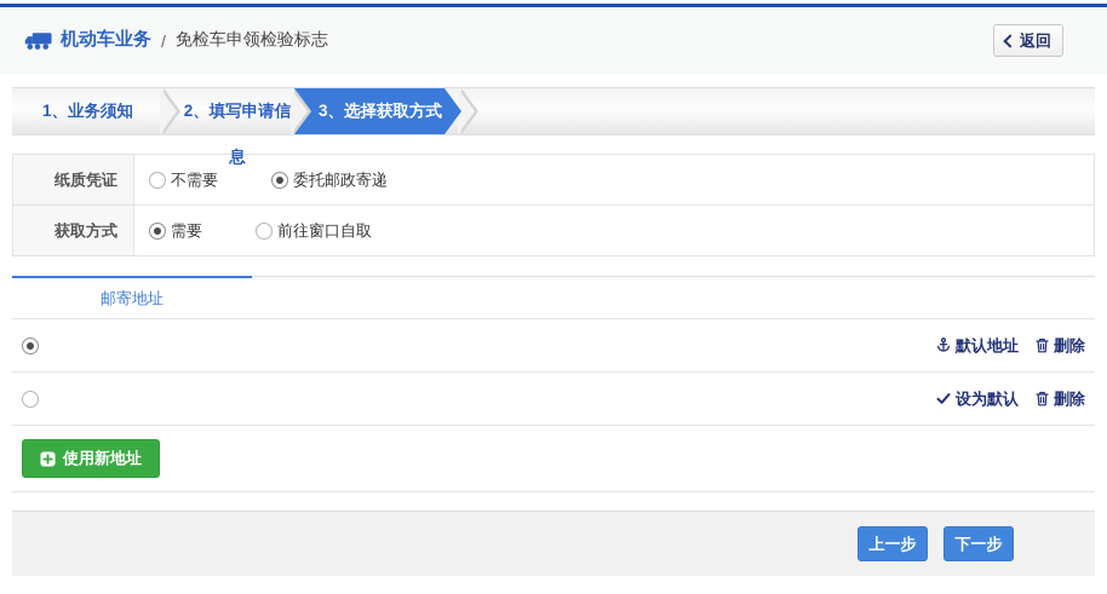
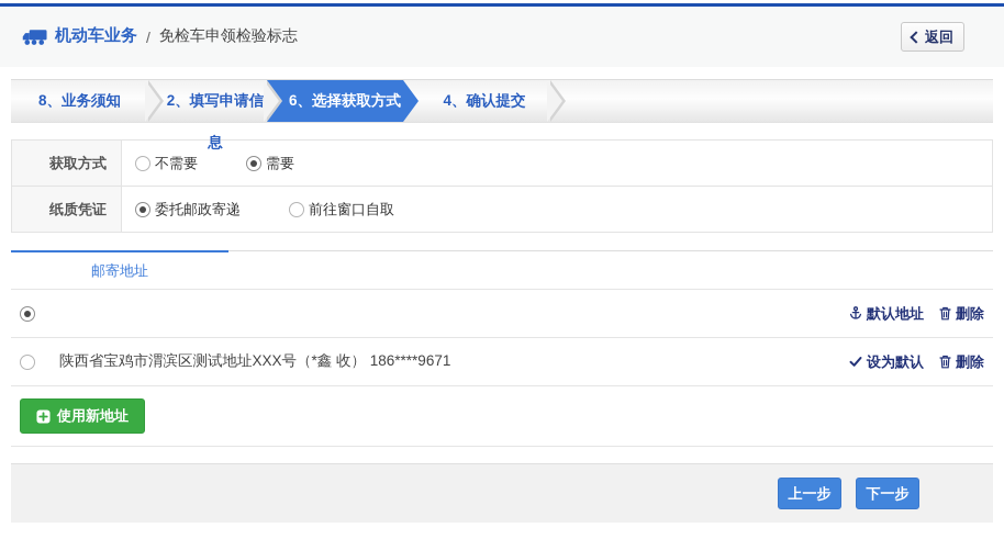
  机动车业务
  /
  免检车申领检验标志
  返回
- 1、业务须知
+ 8、业务须知
  2、填写申请信息
- 3、选择获取方式
+ 6、选择获取方式
+ 4、确认提交
- 纸质凭证
+ 获取方式
  不需要
- 委托邮政寄递
+ 需要
- 获取方式
+ 纸质凭证
- 需要
+ 委托邮政寄递
  前往窗口自取
  邮寄地址
  默认地址
  删除
+ 陕西省宝鸡市渭滨区测试地址XXX号（*鑫 收） 186****9671
  设为默认
  删除
  使用新地址
  上一步
  下一步
